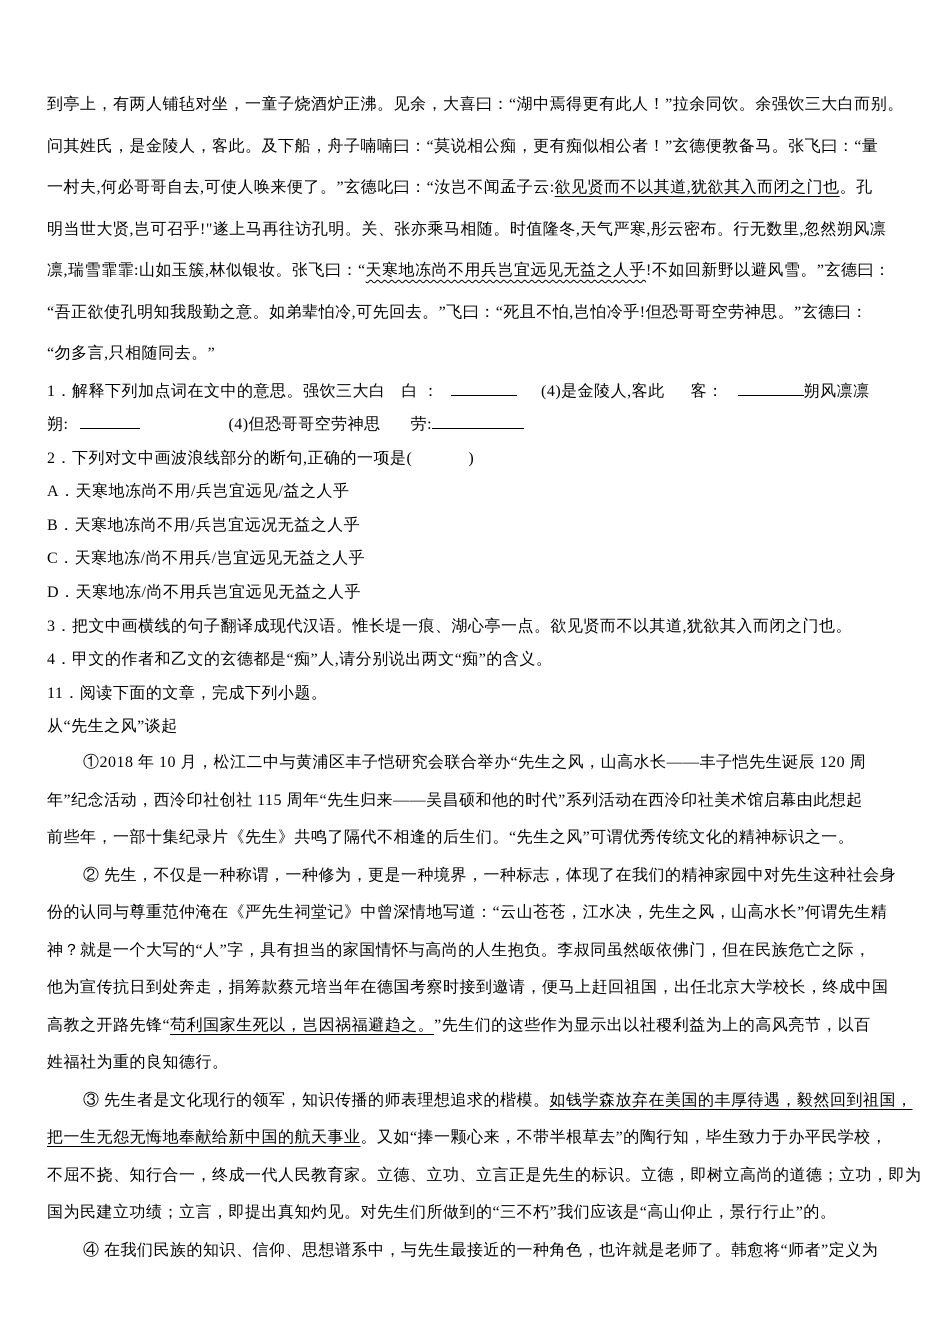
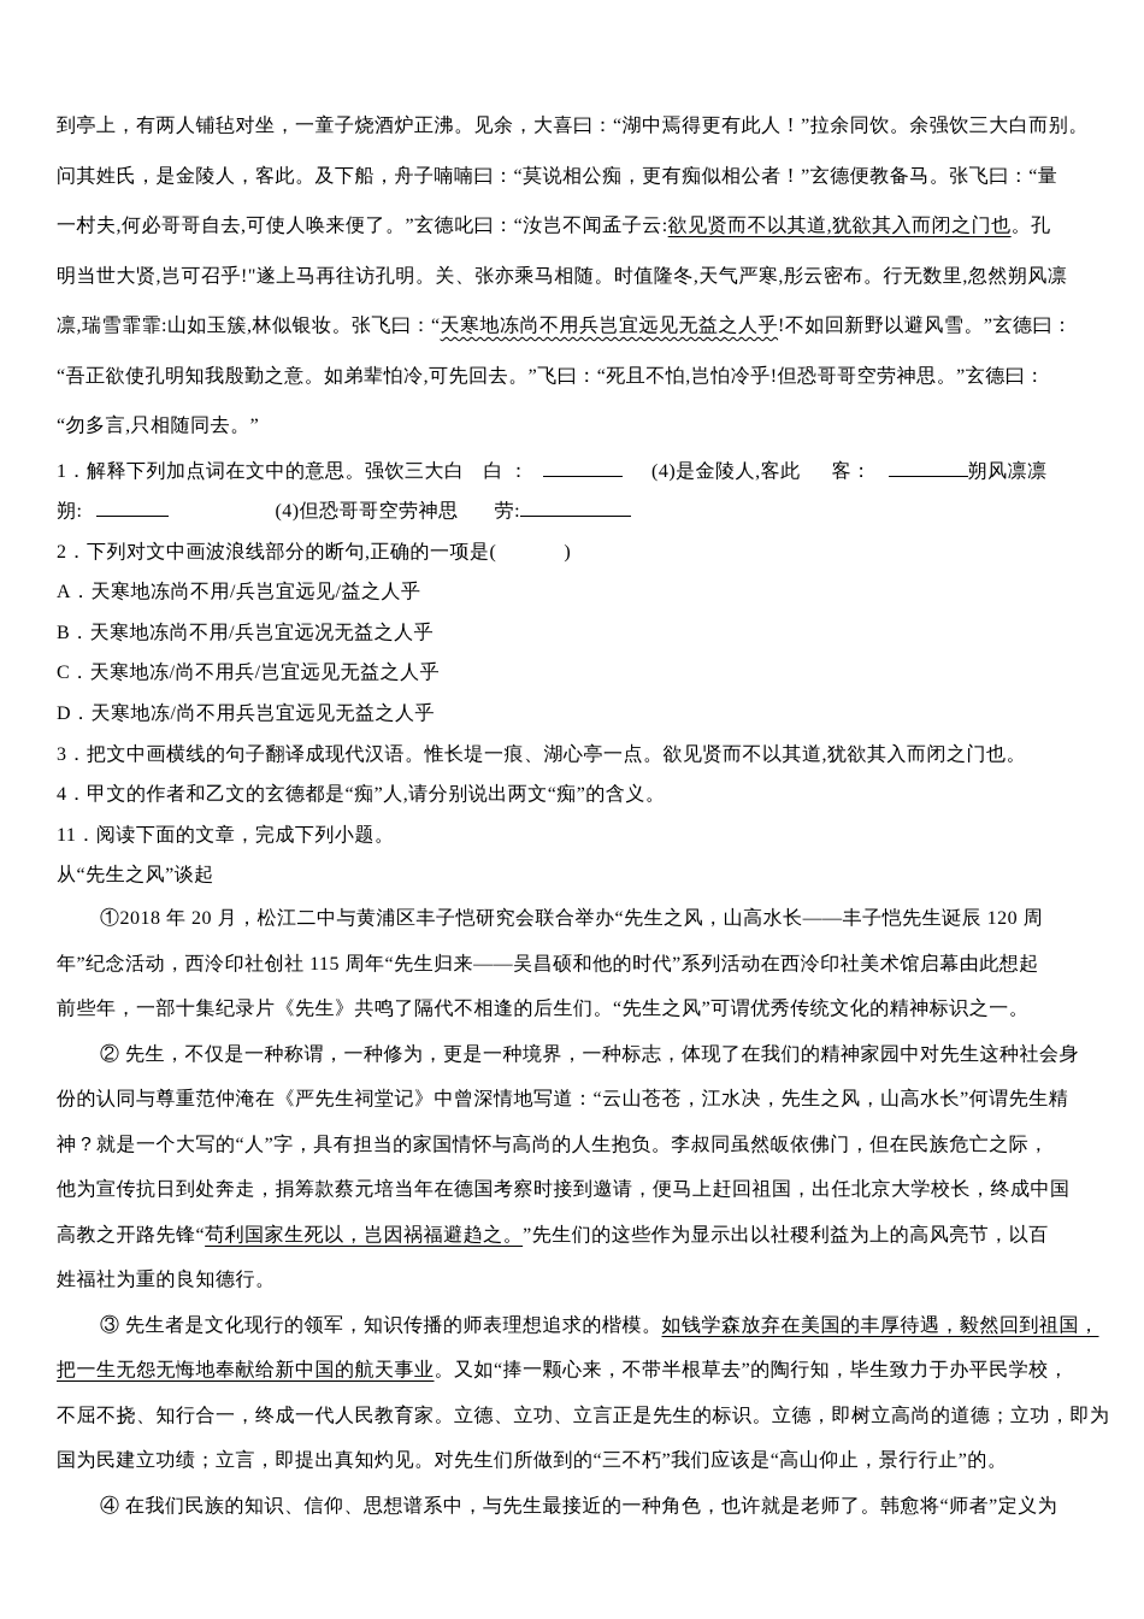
  到亭上，有两人铺毡对坐，一童子烧酒炉正沸。见余，大喜曰：“湖中焉得更有此人！”拉余同饮。余强饮三大白而别。
  问其姓氏，是金陵人，客此。及下船，舟子喃喃曰：“莫说相公痴，更有痴似相公者！”玄德便教备马。张飞曰：“量
  一村夫,何必哥哥自去,可使人唤来便了。”玄德叱曰：“汝岂不闻孟子云:欲见贤而不以其道,犹欲其入而闭之门也。孔
  明当世大贤,岂可召乎!"遂上马再往访孔明。关、张亦乘马相随。时值隆冬,天气严寒,彤云密布。行无数里,忽然朔风凛
  凛,瑞雪霏霏:山如玉簇,林似银妆。张飞曰：“天寒地冻尚不用兵岂宜远见无益之人乎!不如回新野以避风雪。”玄德曰：
  “吾正欲使孔明知我殷勤之意。如弟辈怕冷,可先回去。”飞曰：“死且不怕,岂怕冷乎!但恐哥哥空劳神思。”玄德曰：
  “勿多言,只相随同去。”
  1．解释下列加点词在文中的意思。强饮三大白 白 ： (4)是金陵人,客此 客： 朔风凛凛
  朔: (4)但恐哥哥空劳神思 劳:
  2．下列对文中画波浪线部分的断句,正确的一项是( )
  A．天寒地冻尚不用/兵岂宜远见/益之人乎
  B．天寒地冻尚不用/兵岂宜远况无益之人乎
  C．天寒地冻/尚不用兵/岂宜远见无益之人乎
  D．天寒地冻/尚不用兵岂宜远见无益之人乎
  3．把文中画横线的句子翻译成现代汉语。惟长堤一痕、湖心亭一点。欲见贤而不以其道,犹欲其入而闭之门也。
  4．甲文的作者和乙文的玄德都是“痴”人,请分别说出两文“痴”的含义。
  11．阅读下面的文章，完成下列小题。
  从“先生之风”谈起
- ①2018 年 10 月，松江二中与黄浦区丰子恺研究会联合举办“先生之风，山高水长——丰子恺先生诞辰 120 周
+ ①2018 年 20 月，松江二中与黄浦区丰子恺研究会联合举办“先生之风，山高水长——丰子恺先生诞辰 120 周
  年”纪念活动，西泠印社创社 115 周年“先生归来——吴昌硕和他的时代”系列活动在西泠印社美术馆启幕由此想起
  前些年，一部十集纪录片《先生》共鸣了隔代不相逢的后生们。“先生之风”可谓优秀传统文化的精神标识之一。
  ② 先生，不仅是一种称谓，一种修为，更是一种境界，一种标志，体现了在我们的精神家园中对先生这种社会身
  份的认同与尊重范仲淹在《严先生祠堂记》中曾深情地写道：“云山苍苍，江水决，先生之风，山高水长”何谓先生精
  神？就是一个大写的“人”字，具有担当的家国情怀与高尚的人生抱负。李叔同虽然皈依佛门，但在民族危亡之际，
  他为宣传抗日到处奔走，捐筹款蔡元培当年在德国考察时接到邀请，便马上赶回祖国，出任北京大学校长，终成中国
  高教之开路先锋“苟利国家生死以，岂因祸福避趋之。”先生们的这些作为显示出以社稷利益为上的高风亮节，以百
  姓福社为重的良知德行。
  ③ 先生者是文化现行的领军，知识传播的师表理想追求的楷模。如钱学森放弃在美国的丰厚待遇，毅然回到祖国，
  把一生无怨无悔地奉献给新中国的航天事业。又如“捧一颗心来，不带半根草去”的陶行知，毕生致力于办平民学校，
  不屈不挠、知行合一，终成一代人民教育家。立德、立功、立言正是先生的标识。立德，即树立高尚的道德；立功，即为
  国为民建立功绩；立言，即提出真知灼见。对先生们所做到的“三不朽”我们应该是“高山仰止，景行行止”的。
  ④ 在我们民族的知识、信仰、思想谱系中，与先生最接近的一种角色，也许就是老师了。韩愈将“师者”定义为
